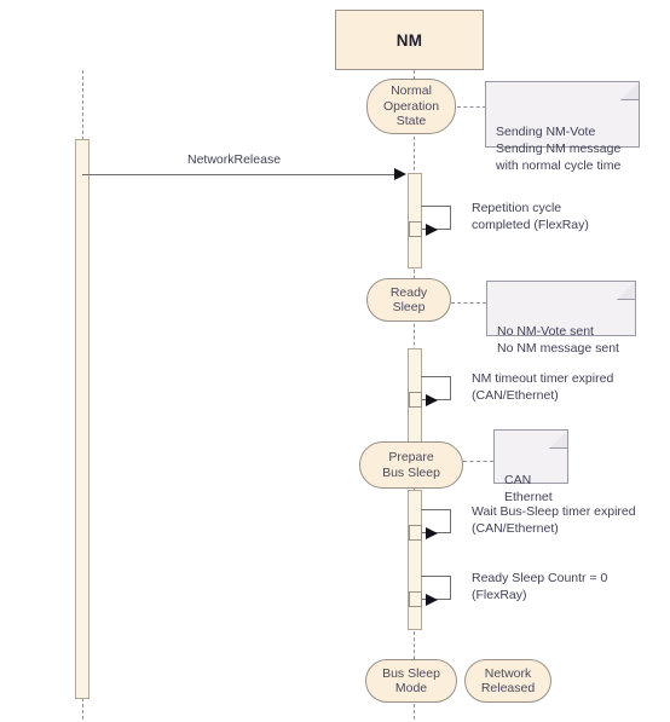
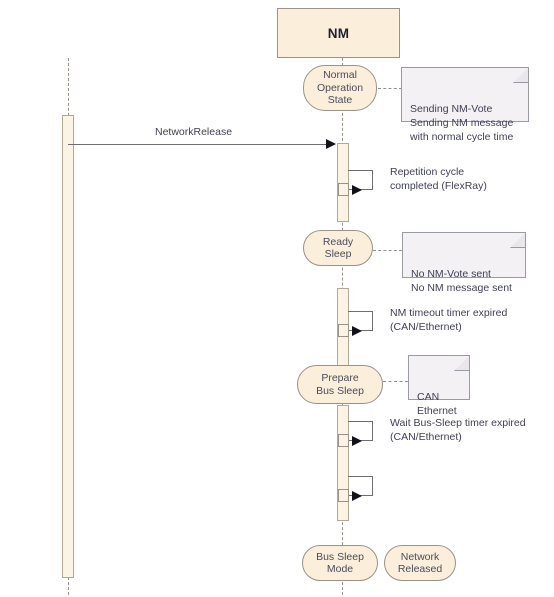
  NM
  Normal
  Operation
  State
  Ready
  Sleep
  Prepare
  Bus Sleep
  Bus Sleep
  Mode
  Network
  Released
  Sending NM-Vote
  Sending NM message
  with normal cycle time
  No NM-Vote sent
  No NM message sent
  CAN
  Ethernet
  NetworkRelease
  Repetition cycle
  completed (FlexRay)
  NM timeout timer expired
  (CAN/Ethernet)
  Wait Bus-Sleep timer expired
  (CAN/Ethernet)
- Ready Sleep Countr = 0
- (FlexRay)
